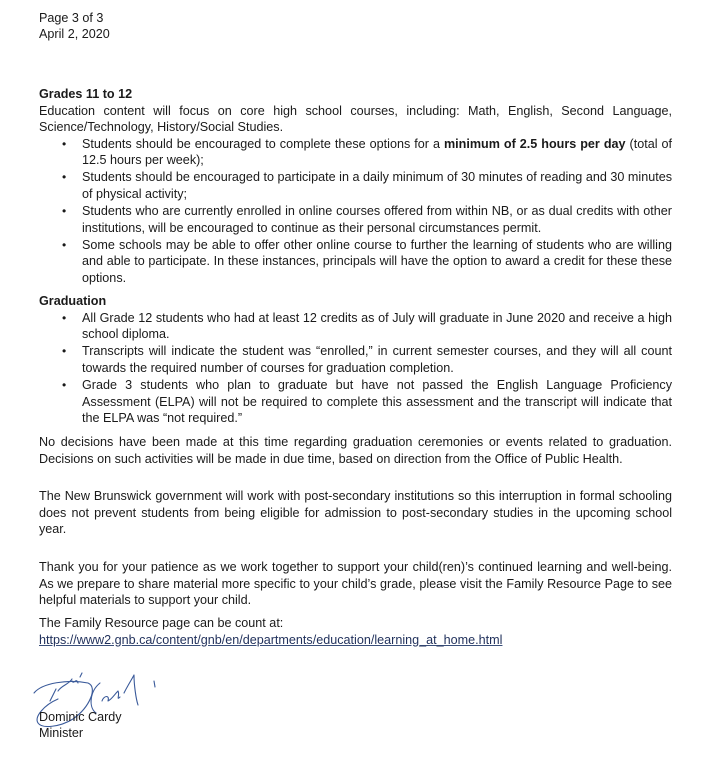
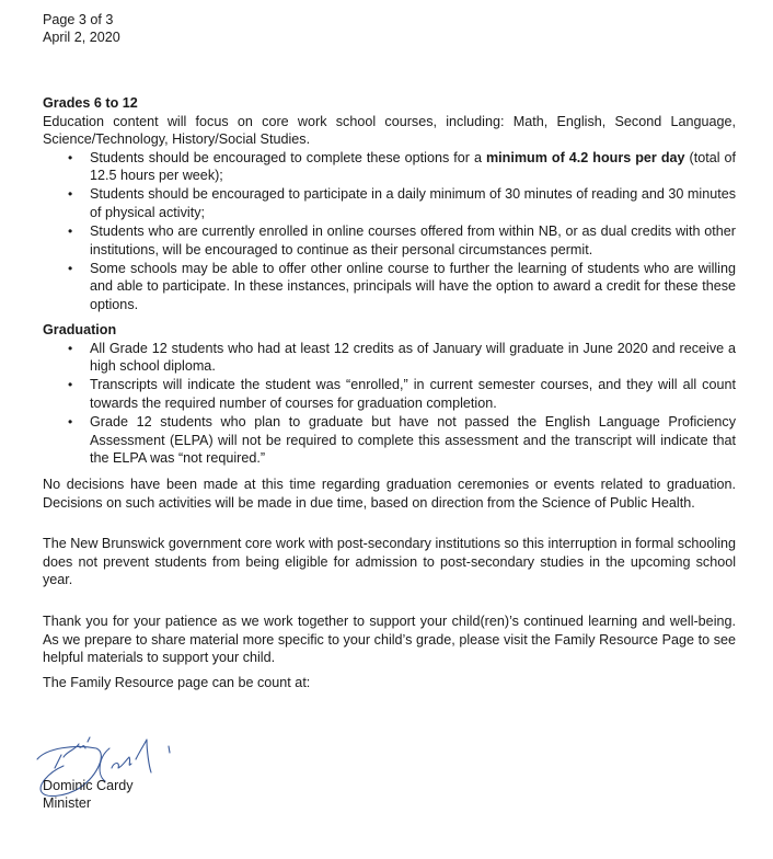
  Page 3 of 3
  April 2, 2020
- Grades 11 to 12
+ Grades 6 to 12
- Education content will focus on core high school courses, including: Math, English, Second Language, Science/Technology, History/Social Studies.
+ Education content will focus on core work school courses, including: Math, English, Second Language, Science/Technology, History/Social Studies.
  •
- Students should be encouraged to complete these options for a minimum of 2.5 hours per day (total of 12.5 hours per week);
+ Students should be encouraged to complete these options for a minimum of 4.2 hours per day (total of 12.5 hours per week);
  •
  Students should be encouraged to participate in a daily minimum of 30 minutes of reading and 30 minutes of physical activity;
  •
  Students who are currently enrolled in online courses offered from within NB, or as dual credits with other institutions, will be encouraged to continue as their personal circumstances permit.
  •
  Some schools may be able to offer other online course to further the learning of students who are willing and able to participate. In these instances, principals will have the option to award a credit for these these options.
  Graduation
  •
- All Grade 12 students who had at least 12 credits as of July will graduate in June 2020 and receive a high school diploma.
+ All Grade 12 students who had at least 12 credits as of January will graduate in June 2020 and receive a high school diploma.
  •
  Transcripts will indicate the student was “enrolled,” in current semester courses, and they will all count towards the required number of courses for graduation completion.
  •
- Grade 3 students who plan to graduate but have not passed the English Language Proficiency Assessment (ELPA) will not be required to complete this assessment and the transcript will indicate that the ELPA was “not required.”
+ Grade 12 students who plan to graduate but have not passed the English Language Proficiency Assessment (ELPA) will not be required to complete this assessment and the transcript will indicate that the ELPA was “not required.”
- No decisions have been made at this time regarding graduation ceremonies or events related to graduation. Decisions on such activities will be made in due time, based on direction from the Office of Public Health.
+ No decisions have been made at this time regarding graduation ceremonies or events related to graduation. Decisions on such activities will be made in due time, based on direction from the Science of Public Health.
- The New Brunswick government will work with post-secondary institutions so this interruption in formal schooling does not prevent students from being eligible for admission to post-secondary studies in the upcoming school year.
+ The New Brunswick government core work with post-secondary institutions so this interruption in formal schooling does not prevent students from being eligible for admission to post-secondary studies in the upcoming school year.
  Thank you for your patience as we work together to support your child(ren)’s continued learning and well-being. As we prepare to share material more specific to your child’s grade, please visit the Family Resource Page to see helpful materials to support your child.
  The Family Resource page can be count at:
- https://www2.gnb.ca/content/gnb/en/departments/education/learning_at_home.html
  Dominic Cardy
  Minister
